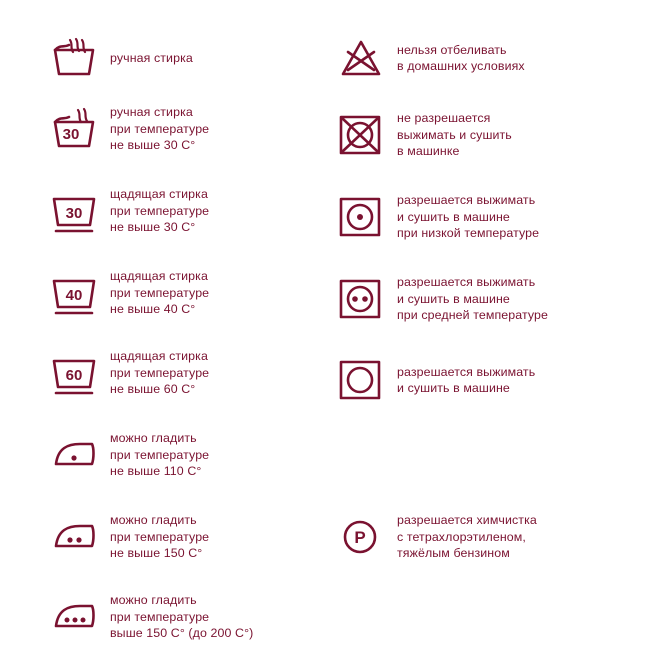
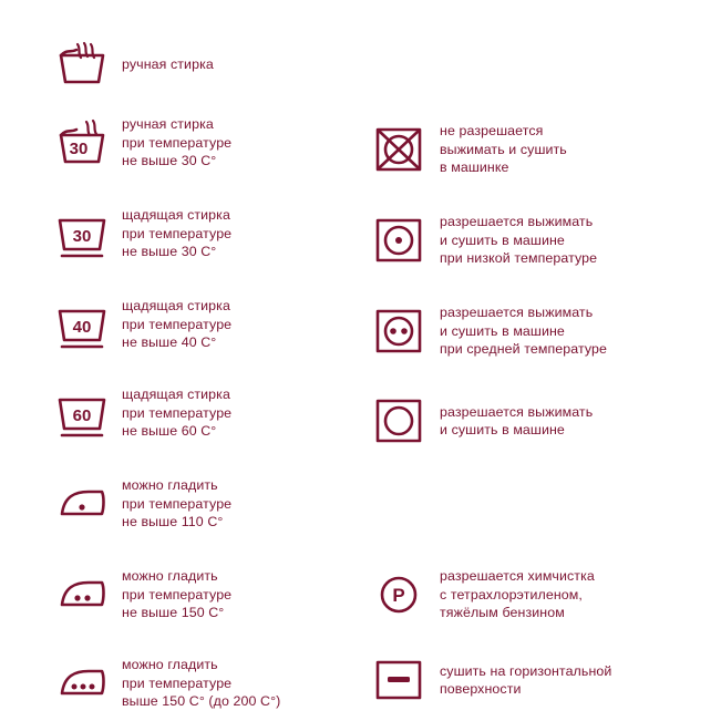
  ручная стирка
  30
  ручная стирка
  при температуре
  не выше 30 C°
  30
  щадящая стирка
  при температуре
  не выше 30 C°
  40
  щадящая стирка
  при температуре
  не выше 40 C°
  60
  щадящая стирка
  при температуре
  не выше 60 C°
  можно гладить
  при температуре
  не выше 110 C°
  можно гладить
  при температуре
  не выше 150 C°
  можно гладить
  при температуре
  выше 150 C° (до 200 C°)
- нельзя отбеливать
- в домашних условиях
  не разрешается
  выжимать и сушить
  в машинке
  разрешается выжимать
  и сушить в машине
  при низкой температуре
  разрешается выжимать
  и сушить в машине
  при средней температуре
  разрешается выжимать
  и сушить в машине
  P
  разрешается химчистка
  с тетрахлорэтиленом,
  тяжёлым бензином
+ сушить на горизонтальной
+ поверхности
